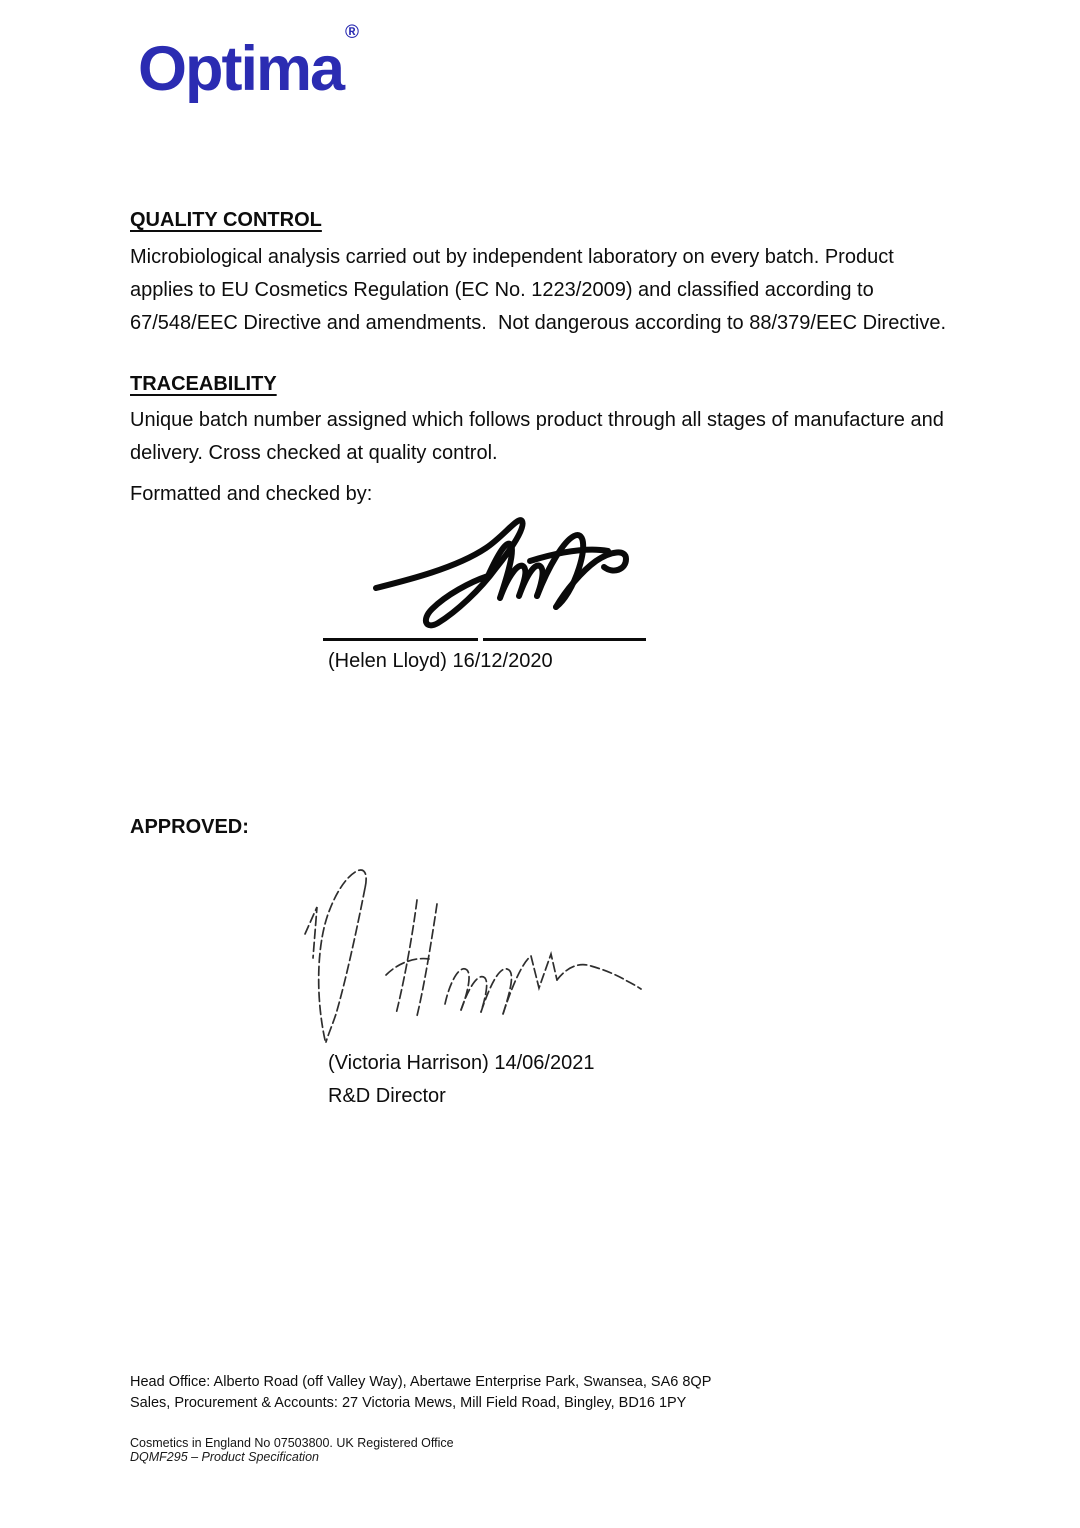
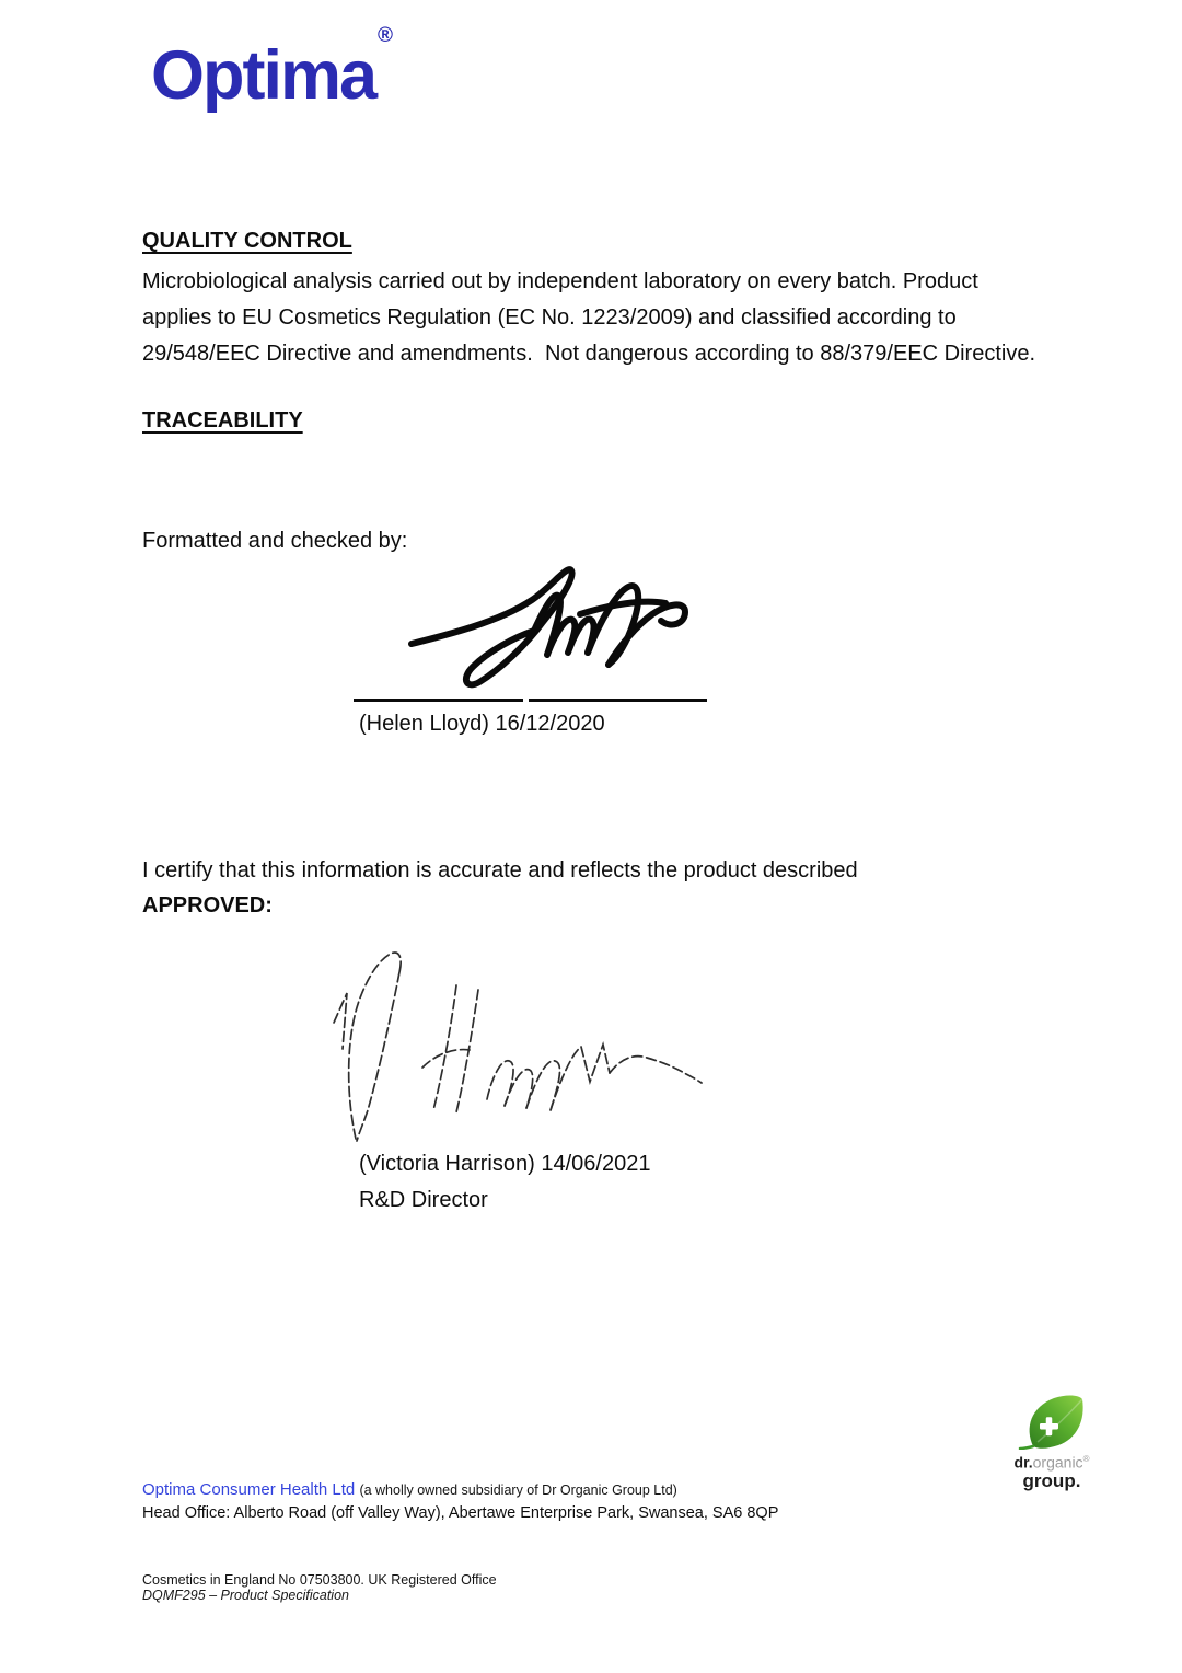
  Optima®
  QUALITY CONTROL
- Microbiological analysis carried out by independent laboratory on every batch. Product applies to EU Cosmetics Regulation (EC No. 1223/2009) and classified according to 67/548/EEC Directive and amendments. Not dangerous according to 88/379/EEC Directive.
+ Microbiological analysis carried out by independent laboratory on every batch. Product applies to EU Cosmetics Regulation (EC No. 1223/2009) and classified according to 29/548/EEC Directive and amendments. Not dangerous according to 88/379/EEC Directive.
  TRACEABILITY
- Unique batch number assigned which follows product through all stages of manufacture and delivery. Cross checked at quality control.
  Formatted and checked by:
  (Helen Lloyd) 16/12/2020
+ I certify that this information is accurate and reflects the product described
  APPROVED:
  (Victoria Harrison) 14/06/2021
  R&D Director
+ dr.organic®
+ group.
+ Optima Consumer Health Ltd (a wholly owned subsidiary of Dr Organic Group Ltd)
  Head Office: Alberto Road (off Valley Way), Abertawe Enterprise Park, Swansea, SA6 8QP
- Sales, Procurement & Accounts: 27 Victoria Mews, Mill Field Road, Bingley, BD16 1PY
  Cosmetics in England No 07503800. UK Registered Office
  DQMF295 – Product Specification
